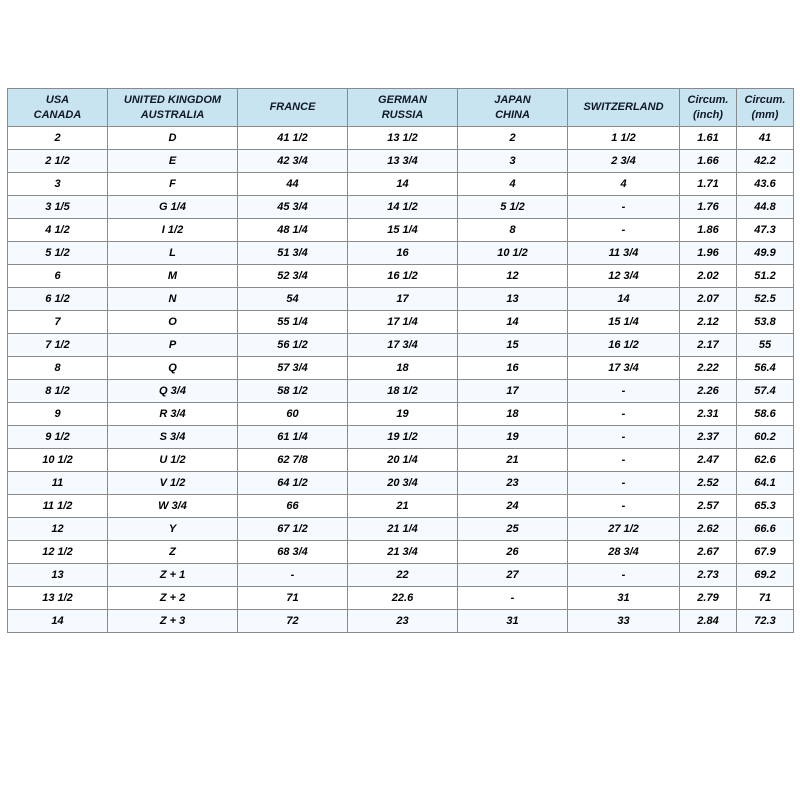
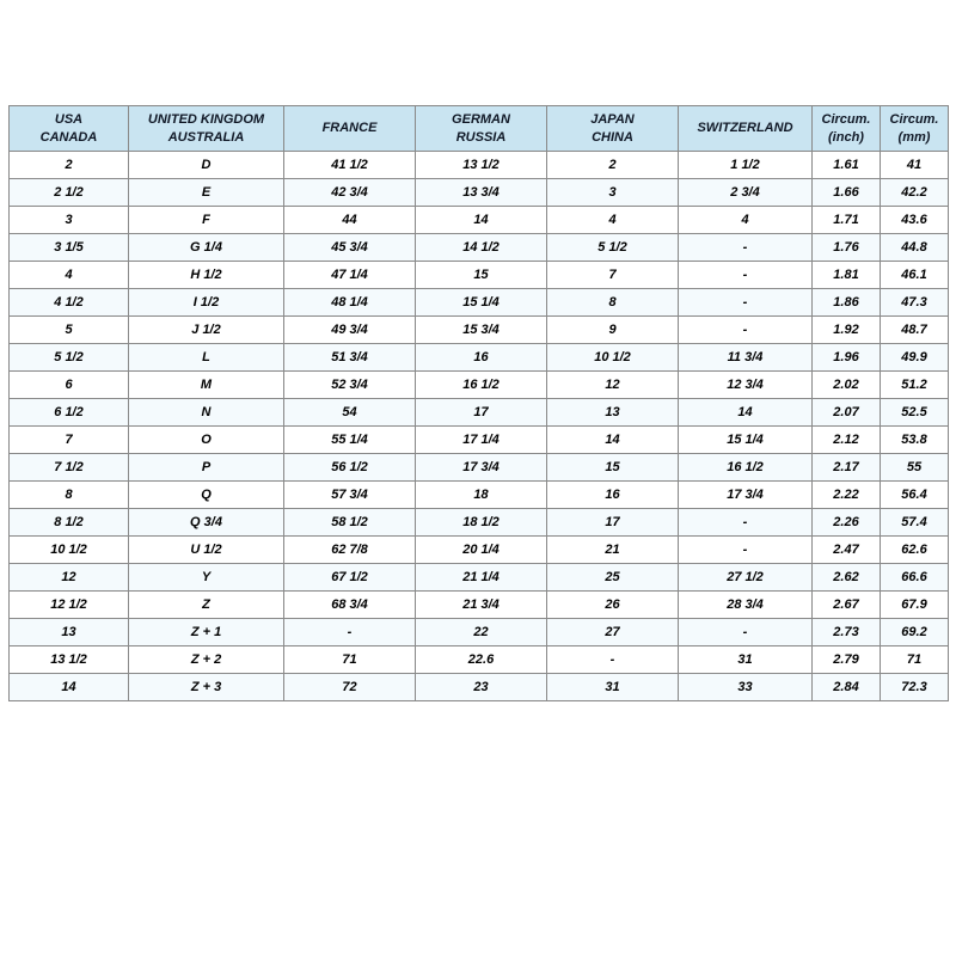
  USACANADA	UNITED KINGDOMAUSTRALIA	FRANCE	GERMANRUSSIA	JAPANCHINA	SWITZERLAND	Circum.(inch)	Circum.(mm)
  2	D	41 1/2	13 1/2	2	1 1/2	1.61	41
  2 1/2	E	42 3/4	13 3/4	3	2 3/4	1.66	42.2
  3	F	44	14	4	4	1.71	43.6
  3 1/5	G 1/4	45 3/4	14 1/2	5 1/2	-	1.76	44.8
+ 4	H 1/2	47 1/4	15	7	-	1.81	46.1
  4 1/2	I 1/2	48 1/4	15 1/4	8	-	1.86	47.3
+ 5	J 1/2	49 3/4	15 3/4	9	-	1.92	48.7
  5 1/2	L	51 3/4	16	10 1/2	11 3/4	1.96	49.9
  6	M	52 3/4	16 1/2	12	12 3/4	2.02	51.2
  6 1/2	N	54	17	13	14	2.07	52.5
  7	O	55 1/4	17 1/4	14	15 1/4	2.12	53.8
  7 1/2	P	56 1/2	17 3/4	15	16 1/2	2.17	55
  8	Q	57 3/4	18	16	17 3/4	2.22	56.4
  8 1/2	Q 3/4	58 1/2	18 1/2	17	-	2.26	57.4
- 9	R 3/4	60	19	18	-	2.31	58.6
- 9 1/2	S 3/4	61 1/4	19 1/2	19	-	2.37	60.2
  10 1/2	U 1/2	62 7/8	20 1/4	21	-	2.47	62.6
- 11	V 1/2	64 1/2	20 3/4	23	-	2.52	64.1
- 11 1/2	W 3/4	66	21	24	-	2.57	65.3
  12	Y	67 1/2	21 1/4	25	27 1/2	2.62	66.6
  12 1/2	Z	68 3/4	21 3/4	26	28 3/4	2.67	67.9
  13	Z + 1	-	22	27	-	2.73	69.2
  13 1/2	Z + 2	71	22.6	-	31	2.79	71
  14	Z + 3	72	23	31	33	2.84	72.3
